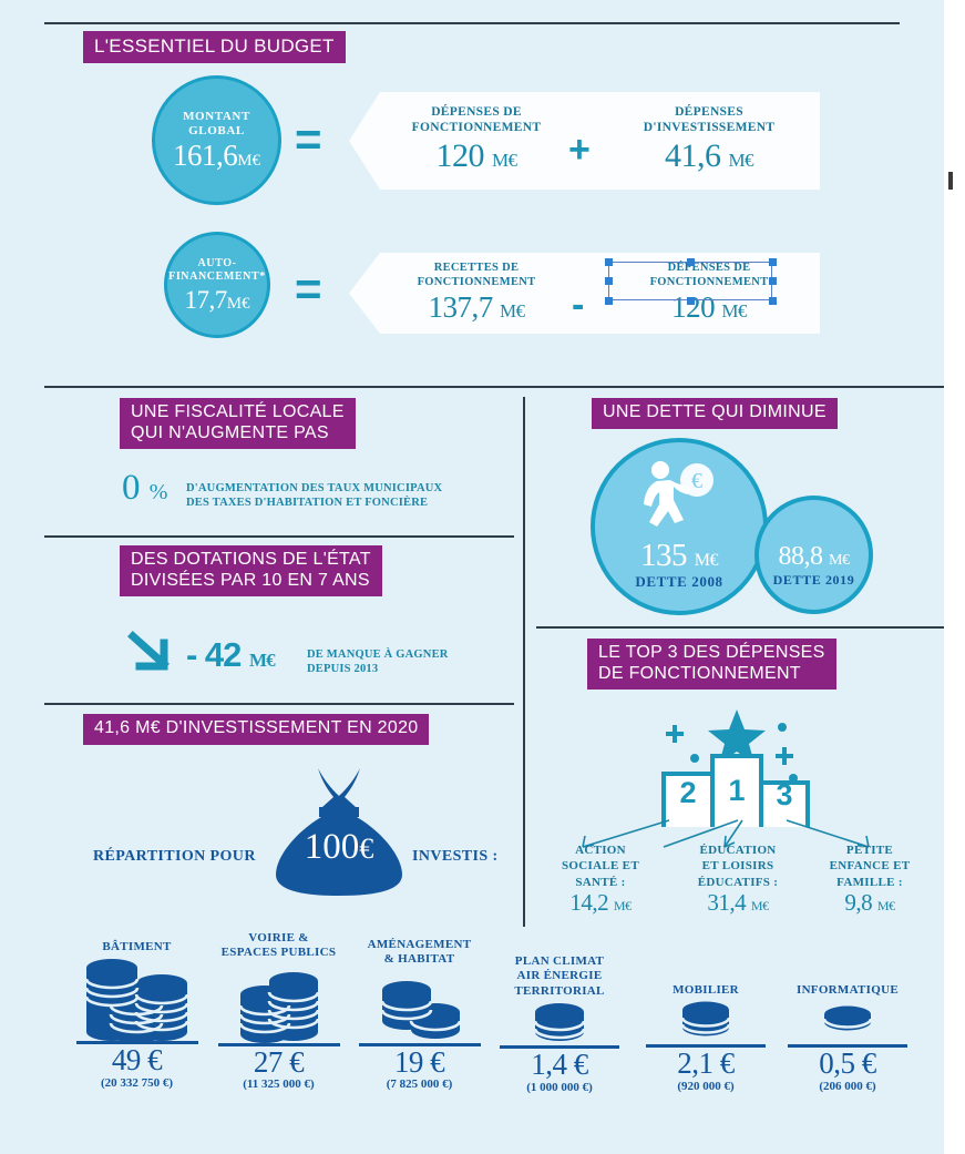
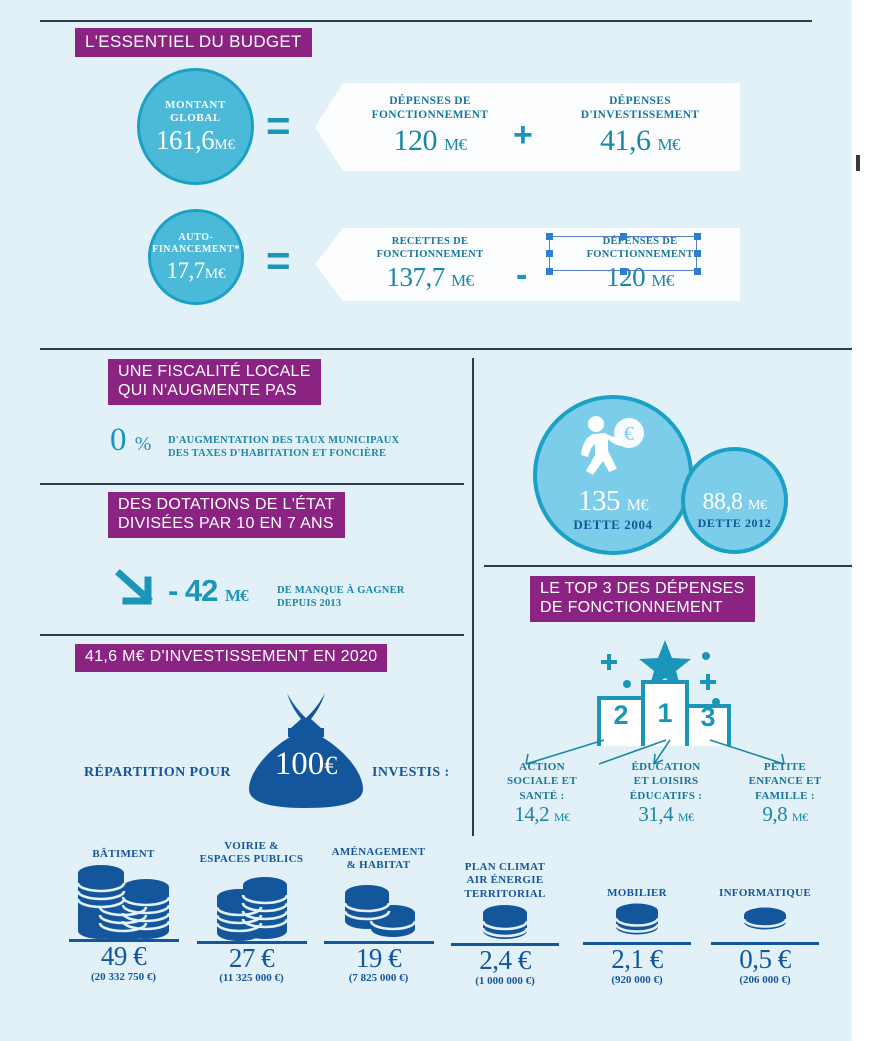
  L'ESSENTIEL DU BUDGET
  MONTANT
  GLOBAL
  161,6M€
  =
  DÉPENSES DE
  FONCTIONNEMENT
  120 M€
  +
  DÉPENSES
  D'INVESTISSEMENT
  41,6 M€
  AUTO-
  FINANCEMENT*
  17,7M€
  =
  RECETTES DE
  FONCTIONNEMENT
  137,7 M€
  -
  DÉPENSES DE
  FONCTIONNEMENT
  120 M€
  UNE FISCALITÉ LOCALE
  QUI N'AUGMENTE PAS
  0 %
  D'AUGMENTATION DES TAUX MUNICIPAUX
  DES TAXES D'HABITATION ET FONCIÈRE
  DES DOTATIONS DE L'ÉTAT
  DIVISÉES PAR 10 EN 7 ANS
  - 42 M€
  DE MANQUE À GAGNER
  DEPUIS 2013
  41,6 M€ D'INVESTISSEMENT EN 2020
  100€
  RÉPARTITION POUR
  INVESTIS :
  BÂTIMENT
  49 €
  (20 332 750 €)
  VOIRIE &
  ESPACES PUBLICS
  27 €
  (11 325 000 €)
  AMÉNAGEMENT
  & HABITAT
  19 €
  (7 825 000 €)
  PLAN CLIMAT
  AIR ÉNERGIE
  TERRITORIAL
- 1,4 €
+ 2,4 €
  (1 000 000 €)
  MOBILIER
  2,1 €
  (920 000 €)
  INFORMATIQUE
  0,5 €
  (206 000 €)
- UNE DETTE QUI DIMINUE
  €
  135 M€
- DETTE 2008
+ DETTE 2004
  88,8 M€
- DETTE 2019
+ DETTE 2012
  LE TOP 3 DES DÉPENSES
  DE FONCTIONNEMENT
  2
  1
  3
  ACTION
  SOCIALE ET
  SANTÉ :
  14,2 M€
  ÉDUCATION
  ET LOISIRS
  ÉDUCATIFS :
  31,4 M€
  PETITE
  ENFANCE ET
  FAMILLE :
  9,8 M€
